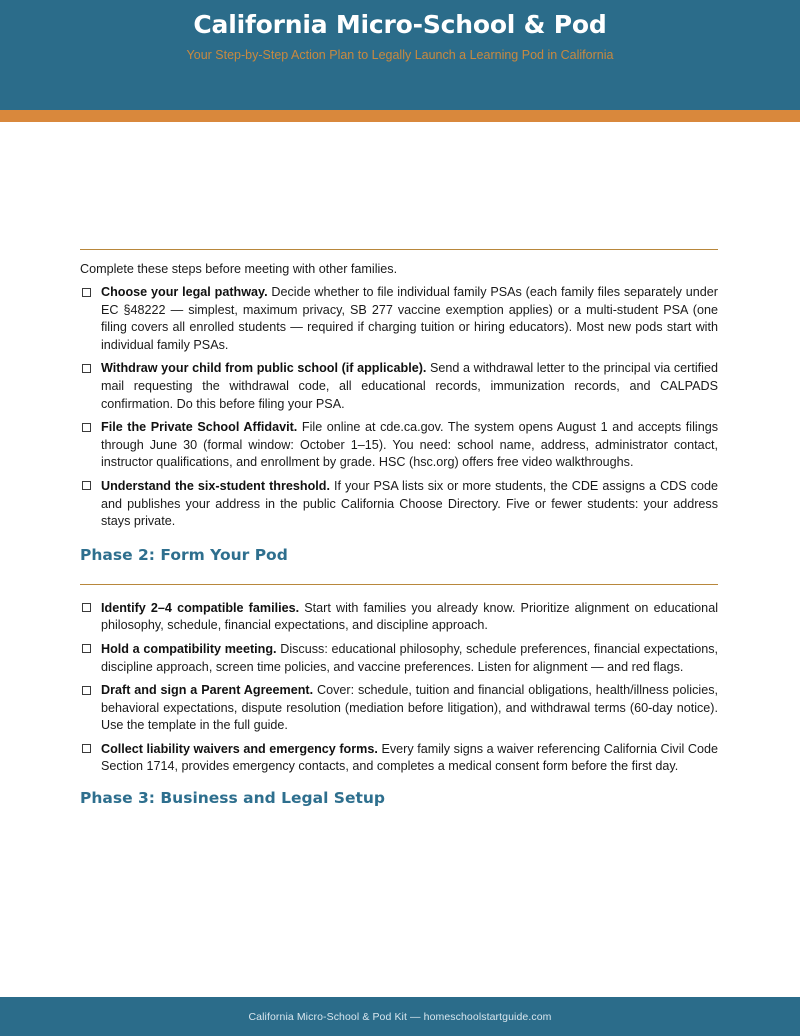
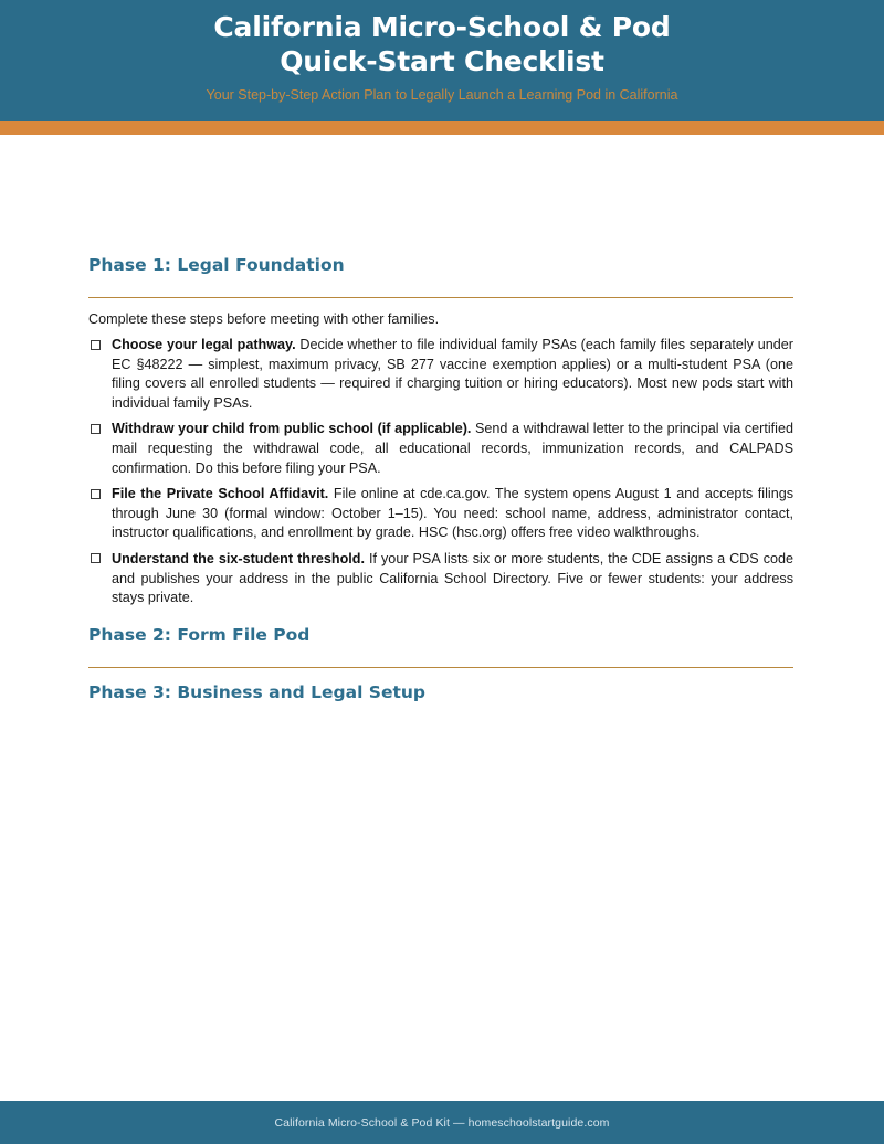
  California Micro-School & Pod
+ Quick-Start Checklist
  Your Step-by-Step Action Plan to Legally Launch a Learning Pod in California
+ Phase 1: Legal Foundation
  Complete these steps before meeting with other families.
  Choose your legal pathway. Decide whether to file individual family PSAs (each family files separately under EC §48222 — simplest, maximum privacy, SB 277 vaccine exemption applies) or a multi-student PSA (one filing covers all enrolled students — required if charging tuition or hiring educators). Most new pods start with individual family PSAs.
  Withdraw your child from public school (if applicable). Send a withdrawal letter to the principal via certified mail requesting the withdrawal code, all educational records, immunization records, and CALPADS confirmation. Do this before filing your PSA.
  File the Private School Affidavit. File online at cde.ca.gov. The system opens August 1 and accepts filings through June 30 (formal window: October 1–15). You need: school name, address, administrator contact, instructor qualifications, and enrollment by grade. HSC (hsc.org) offers free video walkthroughs.
- Understand the six-student threshold. If your PSA lists six or more students, the CDE assigns a CDS code and publishes your address in the public California Choose Directory. Five or fewer students: your address stays private.
+ Understand the six-student threshold. If your PSA lists six or more students, the CDE assigns a CDS code and publishes your address in the public California School Directory. Five or fewer students: your address stays private.
- Phase 2: Form Your Pod
+ Phase 2: Form File Pod
- Identify 2–4 compatible families. Start with families you already know. Prioritize alignment on educational philosophy, schedule, financial expectations, and discipline approach.
- Hold a compatibility meeting. Discuss: educational philosophy, schedule preferences, financial expectations, discipline approach, screen time policies, and vaccine preferences. Listen for alignment — and red flags.
- Draft and sign a Parent Agreement. Cover: schedule, tuition and financial obligations, health/illness policies, behavioral expectations, dispute resolution (mediation before litigation), and withdrawal terms (60-day notice). Use the template in the full guide.
- Collect liability waivers and emergency forms. Every family signs a waiver referencing California Civil Code Section 1714, provides emergency contacts, and completes a medical consent form before the first day.
  Phase 3: Business and Legal Setup
  California Micro-School & Pod Kit — homeschoolstartguide.com
